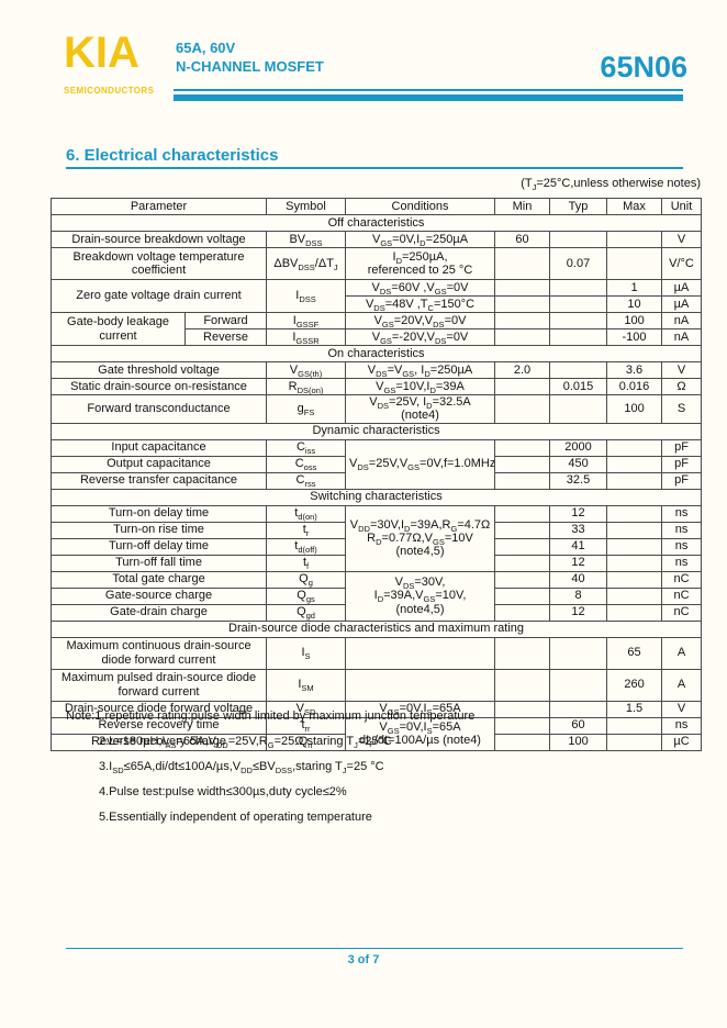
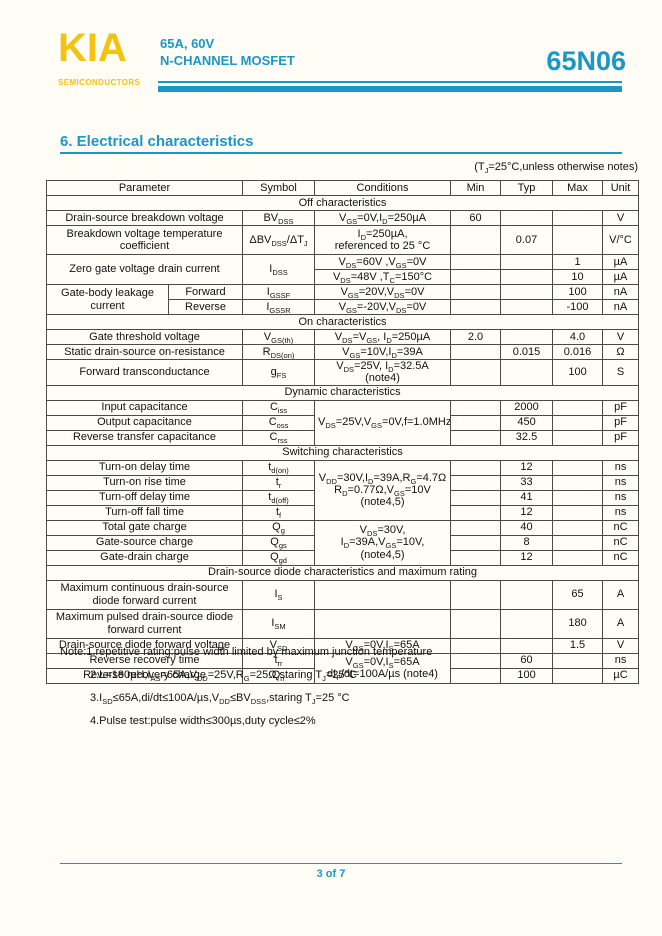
  KIA
  SEMICONDUCTORS
  65A, 60V
  N-CHANNEL MOSFET
  65N06
  6. Electrical characteristics
  (TJ=25°C,unless otherwise notes)
  Parameter	Symbol	Conditions	Min	Typ	Max	Unit
  Off characteristics
  Drain-source breakdown voltage	BVDSS	VGS=0V,ID=250µA	60			V
  Breakdown voltage temperature coefficient	ΔBVDSS/ΔTJ	ID=250µA, referenced to 25 °C		0.07		V/°C
  Zero gate voltage drain current	IDSS	VDS=60V ,VGS=0V			1	µA
  VDS=48V ,TC=150°C			10	µA
  Gate-body leakage current	Forward	IGSSF	VGS=20V,VDS=0V			100	nA
  Reverse	IGSSR	VGS=-20V,VDS=0V			-100	nA
  On characteristics
- Gate threshold voltage	VGS(th)	VDS=VGS, ID=250µA	2.0		3.6	V
+ Gate threshold voltage	VGS(th)	VDS=VGS, ID=250µA	2.0		4.0	V
  Static drain-source on-resistance	RDS(on)	VGS=10V,ID=39A		0.015	0.016	Ω
  Forward transconductance	gFS	VDS=25V, ID=32.5A (note4)			100	S
  Dynamic characteristics
  Input capacitance	Ciss	VDS=25V,VGS=0V,f=1.0MHz		2000		pF
  Output capacitance	Coss		450		pF
  Reverse transfer capacitance	Crss		32.5		pF
  Switching characteristics
  Turn-on delay time	td(on)	VDD=30V,ID=39A,RG=4.7Ω RD=0.77Ω,VGS=10V (note4,5)		12		ns
  Turn-on rise time	tr		33		ns
  Turn-off delay time	td(off)		41		ns
  Turn-off fall time	tf		12		ns
  Total gate charge	Qg	VDS=30V, ID=39A,VGS=10V, (note4,5)		40		nC
  Gate-source charge	Qgs		8		nC
  Gate-drain charge	Qgd		12		nC
  Drain-source diode characteristics and maximum rating
  Maximum continuous drain-source diode forward current	IS				65	A
- Maximum pulsed drain-source diode forward current	ISM				260	A
+ Maximum pulsed drain-source diode forward current	ISM				180	A
  Drain-source diode forward voltage	VSD	VGS=0V,IS=65A			1.5	V
  Reverse recovery time	trr	VGS=0V,IS=65A dIF/dt=100A/µs (note4)		60		ns
  Reverse recovery charge	Qrr		100		µC
  Note:1.repetitive rating:pulse width limited by maximum junction temperature
  2.L=180µH,IAS=65A,VDD=25V,RG=25Ω,staring TJ=25°C
  3.ISD≤65A,di/dt≤100A/µs,VDD≤BVDSS,staring TJ=25 °C
  4.Pulse test:pulse width≤300µs,duty cycle≤2%
- 5.Essentially independent of operating temperature
  3 of 7
